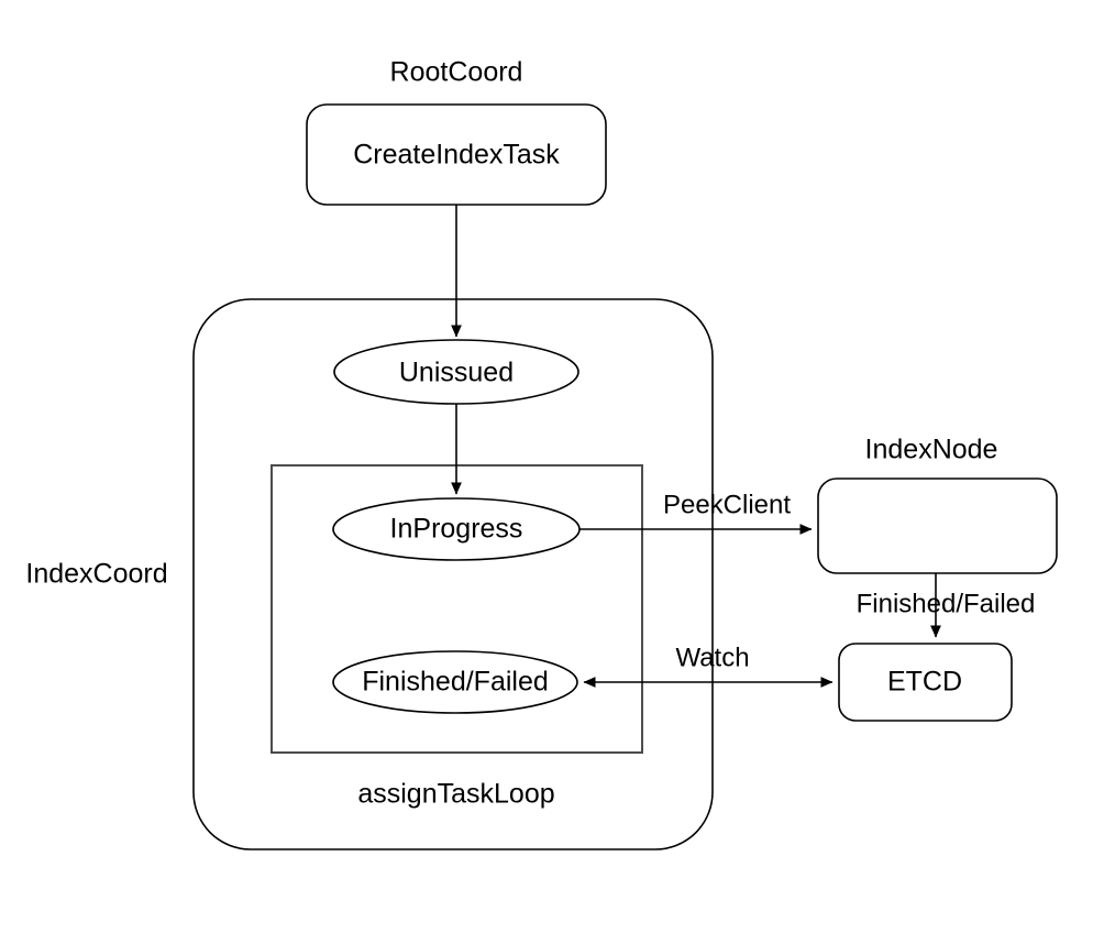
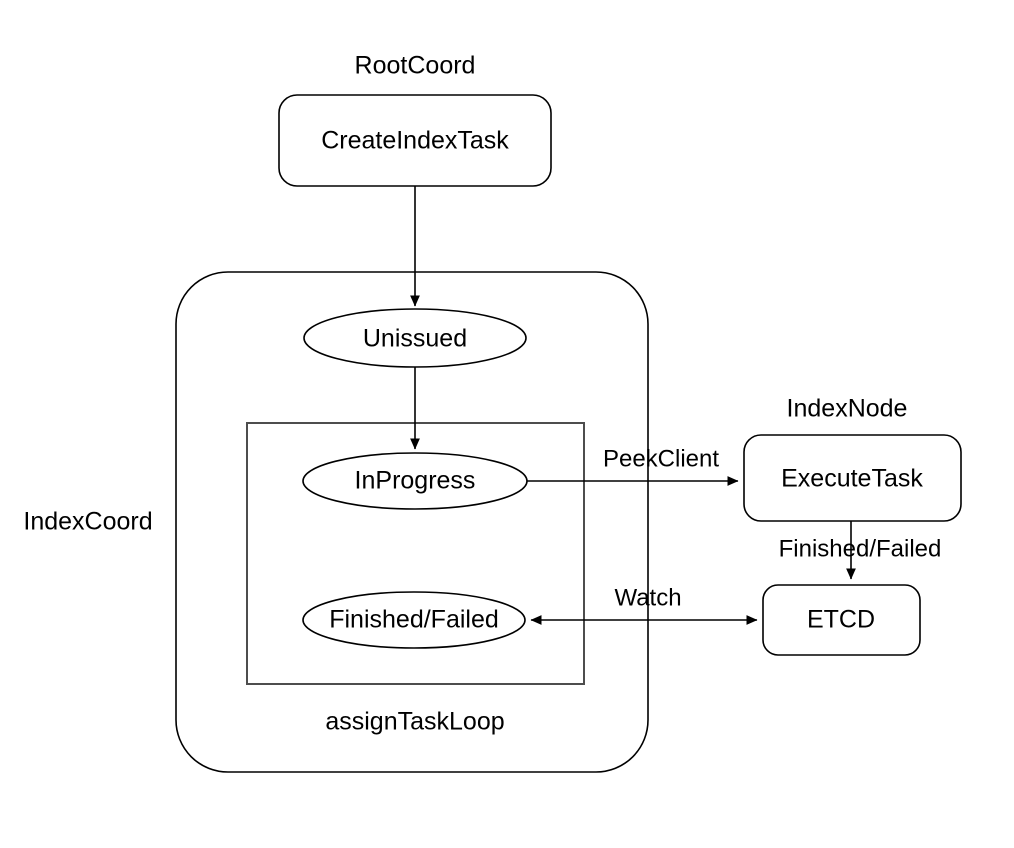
  CreateIndexTask
  Unissued
  InProgress
  Finished/Failed
+ ExecuteTask
  ETCD
  RootCoord
  IndexCoord
  IndexNode
  assignTaskLoop
  PeekClient
  Finished/Failed
  Watch
